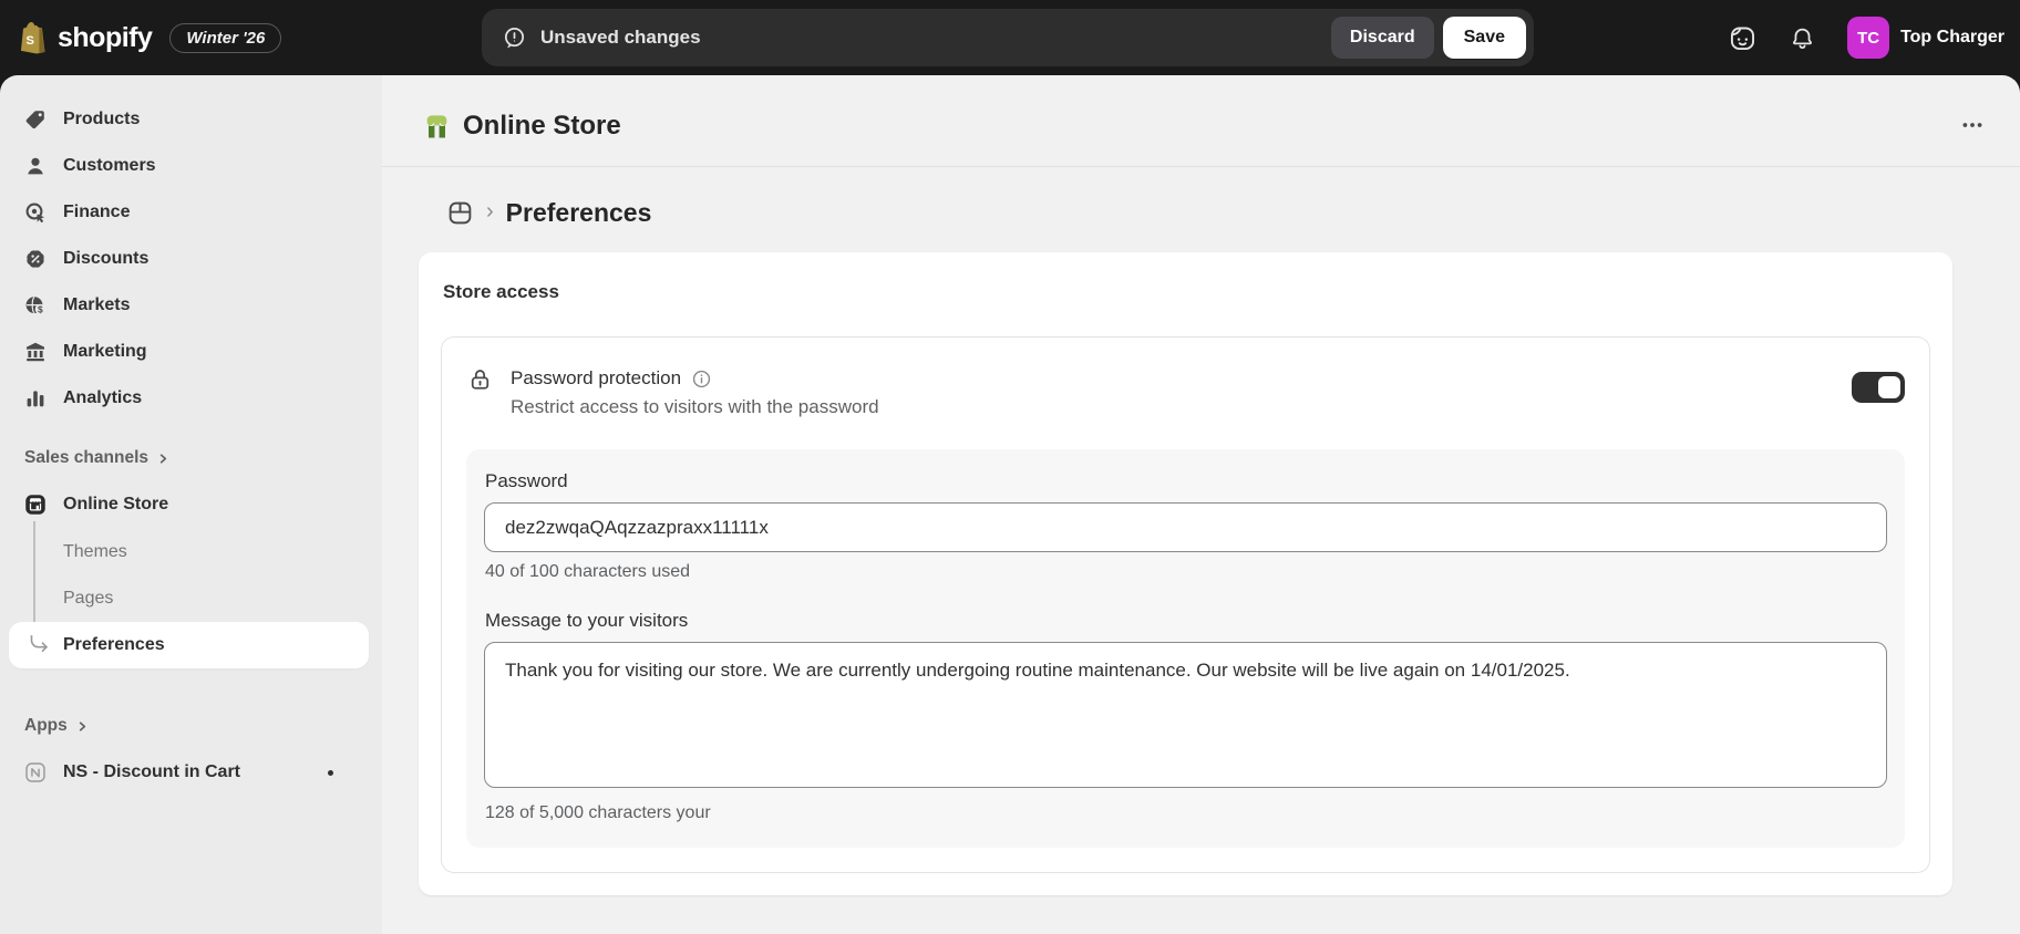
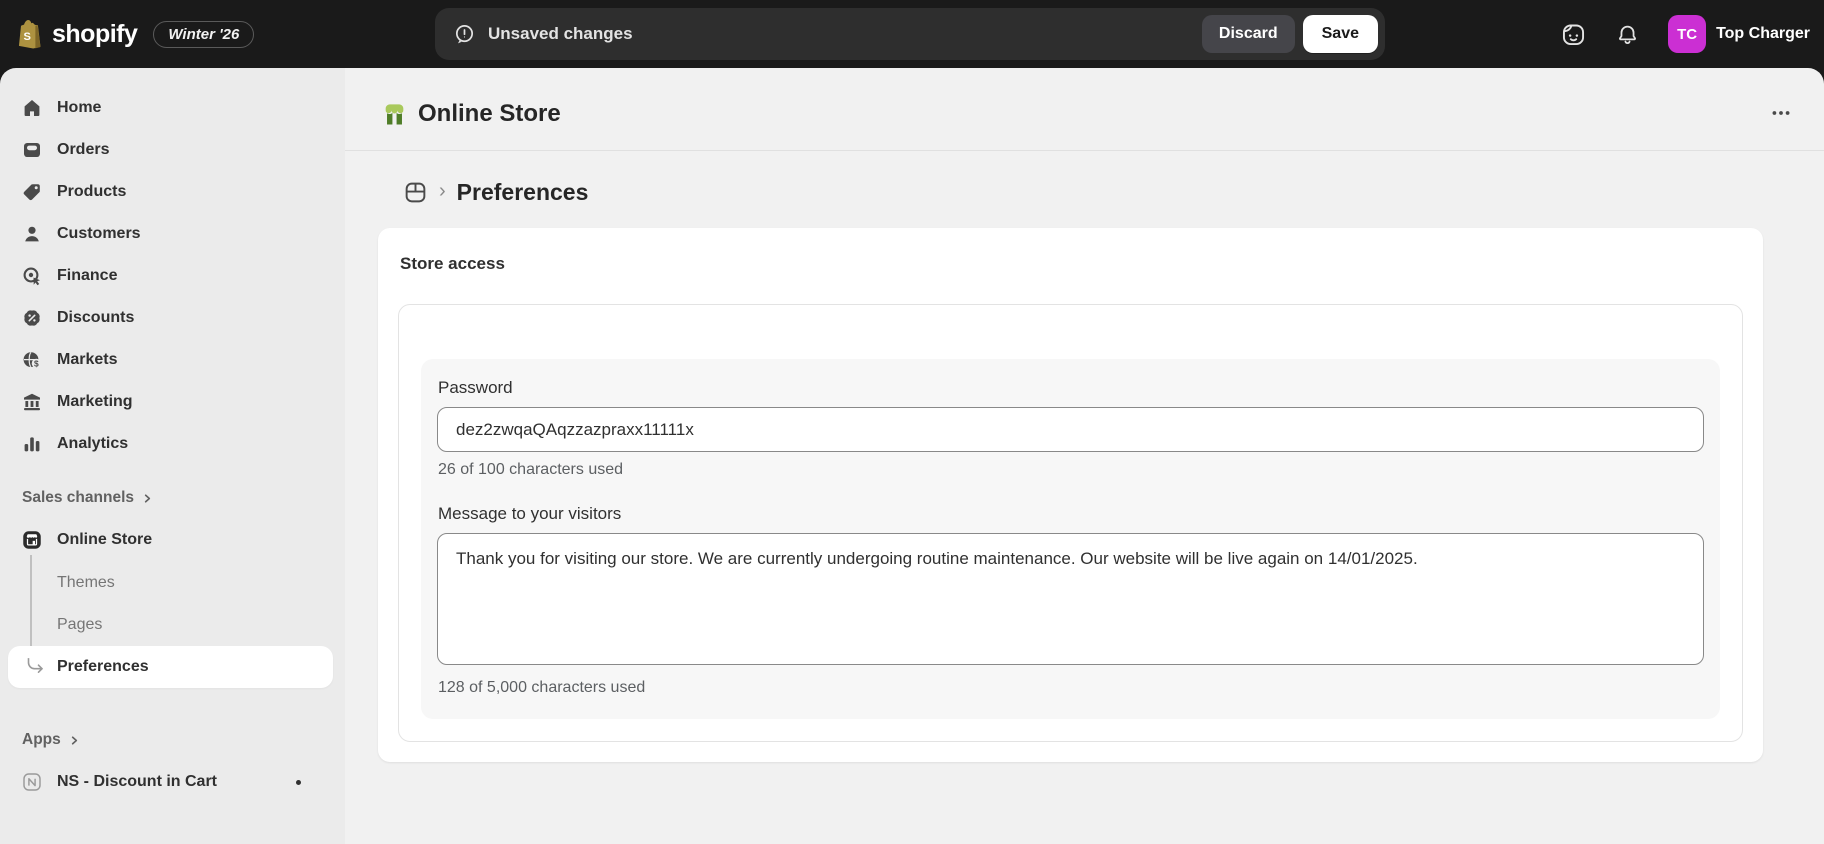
  S
  shopify
  Winter '26
  Unsaved changes
  Discard
  Save
  TC
  Top Charger
+ Home
+ Orders
  Products
  Customers
  Finance
  Discounts
  $
  Markets
  Marketing
  Analytics
  Sales channels
  Online Store
  Themes
  Pages
  Preferences
  Apps
  NS - Discount in Cart
  Online Store
  ›
  Preferences
  Store access
- Password protection
- Restrict access to visitors with the password
  Password
  dez2zwqaQAqzzazpraxx11111x
- 40 of 100 characters used
+ 26 of 100 characters used
  Message to your visitors
  Thank you for visiting our store. We are currently undergoing routine maintenance. Our website will be live again on 14/01/2025.
- 128 of 5,000 characters your
+ 128 of 5,000 characters used
